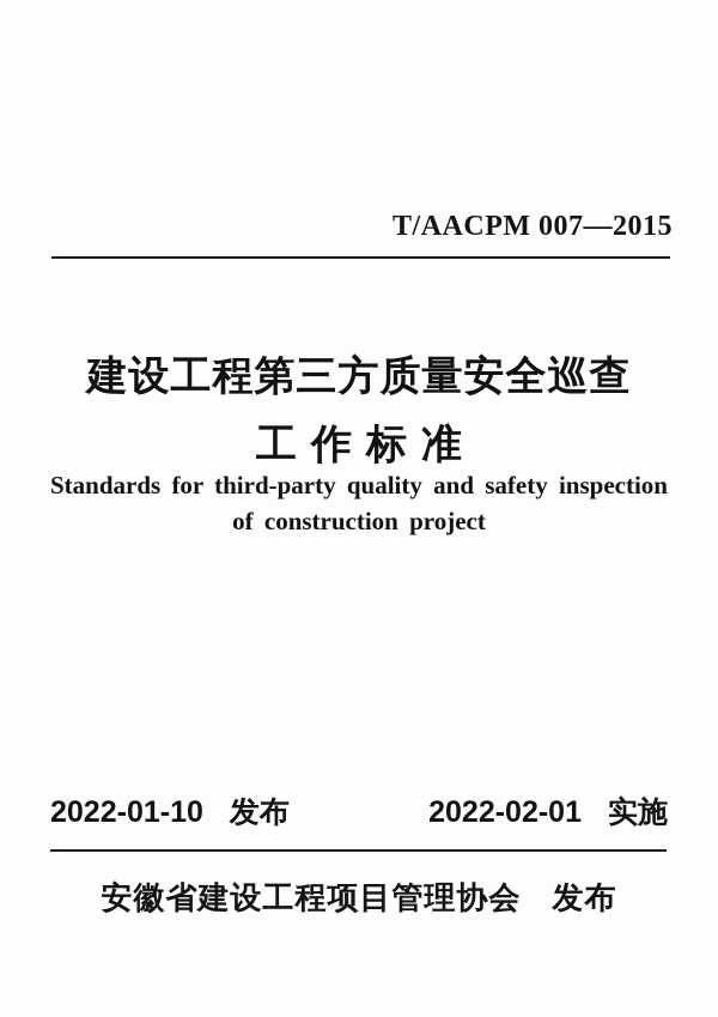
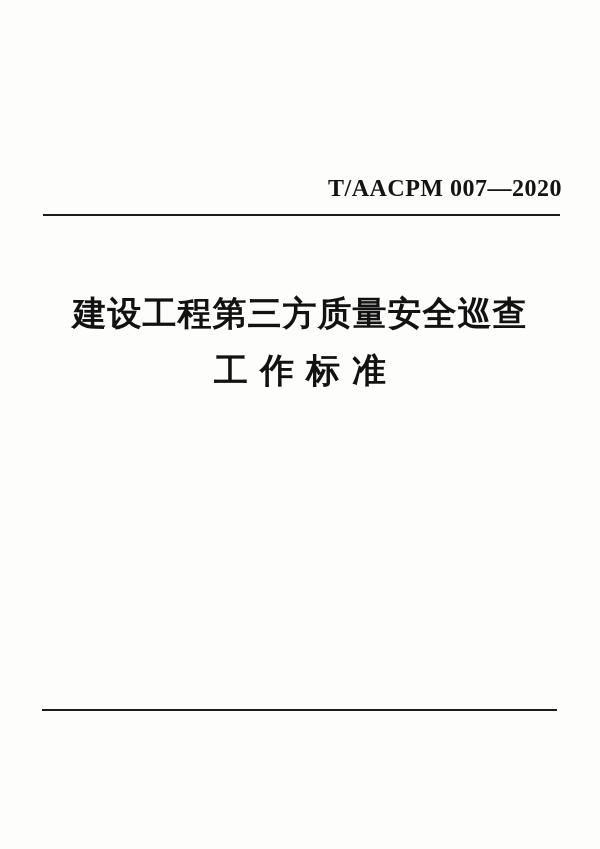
- T/AACPM 007—2015
+ T/AACPM 007—2020
  建设工程第三方质量安全巡查
  工作标准
- Standards for third-party quality and safety inspection
- of construction project
- 2022-01-10 发布
- 2022-02-01 实施
- 安徽省建设工程项目管理协会 发布
